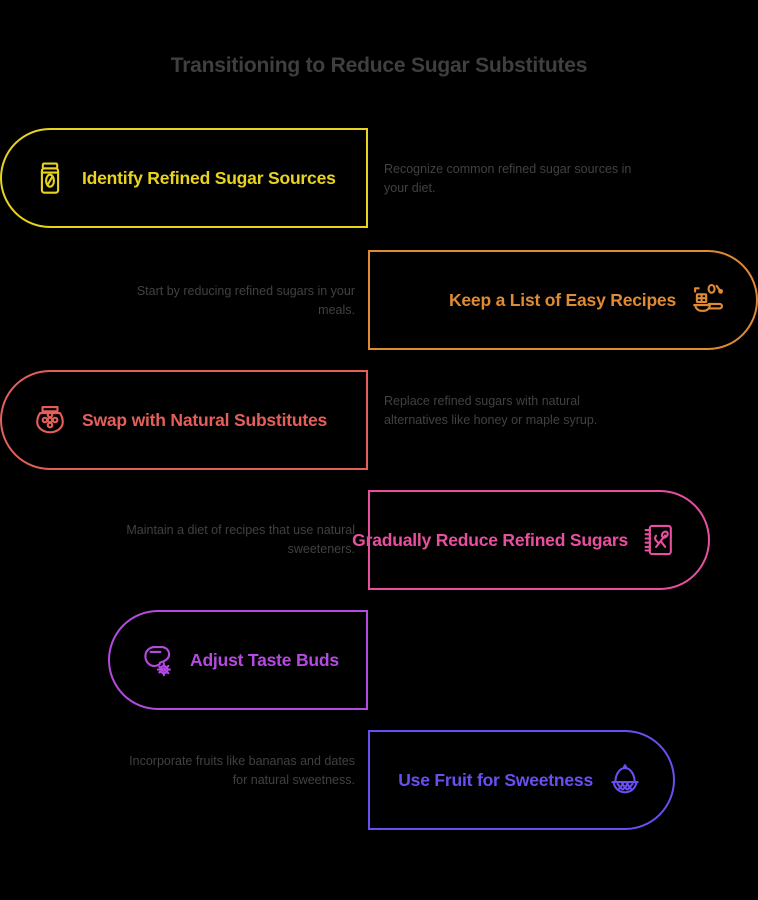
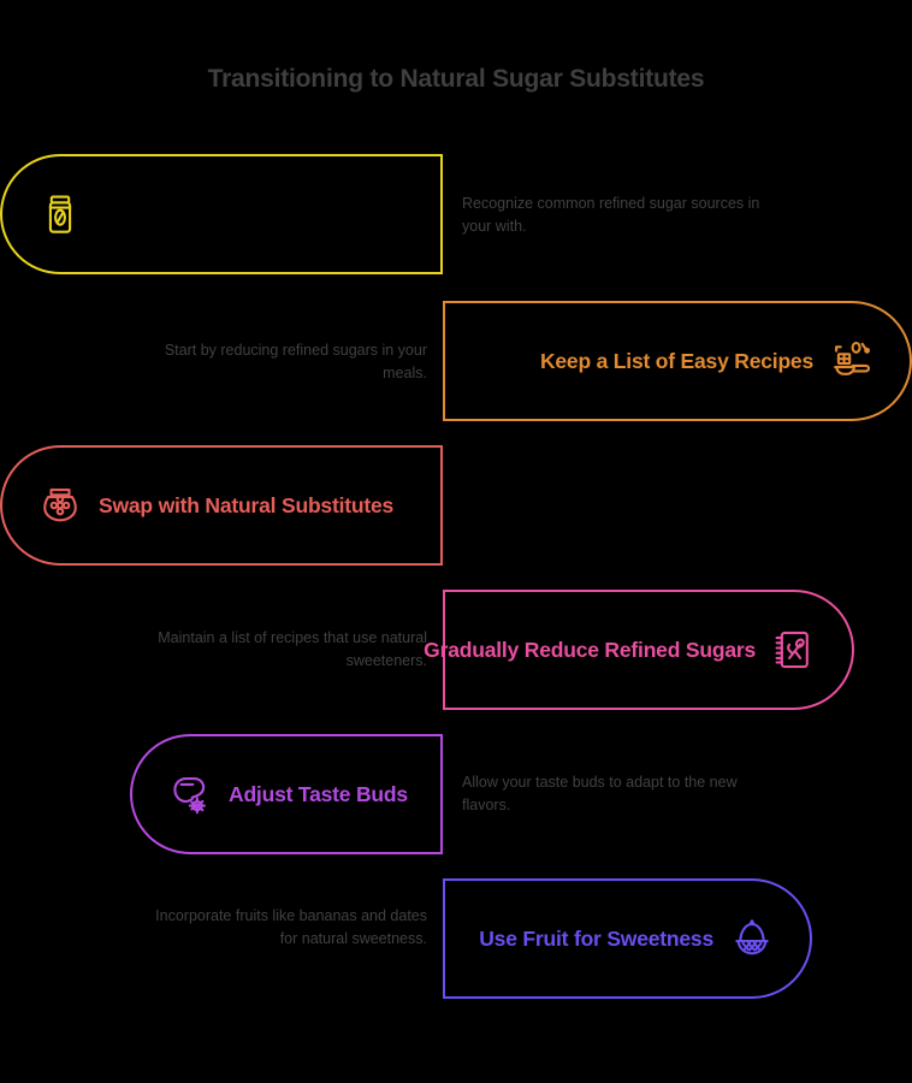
- Transitioning to Reduce Sugar Substitutes
+ Transitioning to Natural Sugar Substitutes
- Identify Refined Sugar Sources
- Recognize common refined sugar sources in your diet.
+ Recognize common refined sugar sources in your with.
  Keep a List of Easy Recipes
  Start by reducing refined sugars in your meals.
  Swap with Natural Substitutes
- Replace refined sugars with natural alternatives like honey or maple syrup.
  Gradually Reduce Refined Sugars
- Maintain a diet of recipes that use natural sweeteners.
+ Maintain a list of recipes that use natural sweeteners.
  Adjust Taste Buds
+ Allow your taste buds to adapt to the new flavors.
  Use Fruit for Sweetness
  Incorporate fruits like bananas and dates for natural sweetness.
